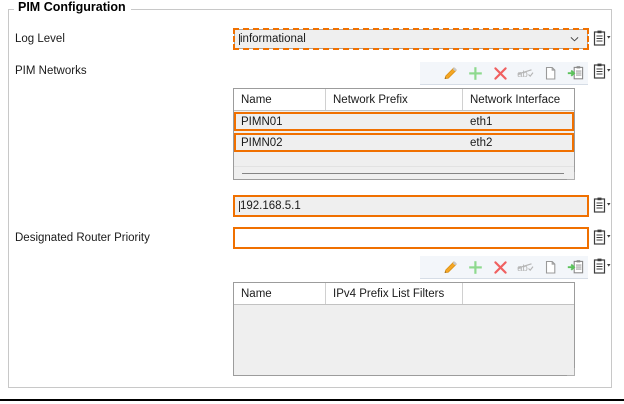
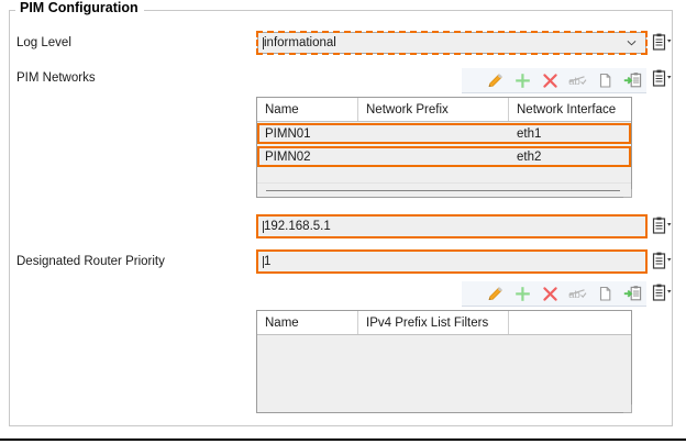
  PIM Configuration
  Log Level
  PIM Networks
  Designated Router Priority
  informational
  ab
  Name
  Network Prefix
  Network Interface
  PIMN01
  eth1
  PIMN02
  eth2
  192.168.5.1
+ 1
  ab
  Name
  IPv4 Prefix List Filters
